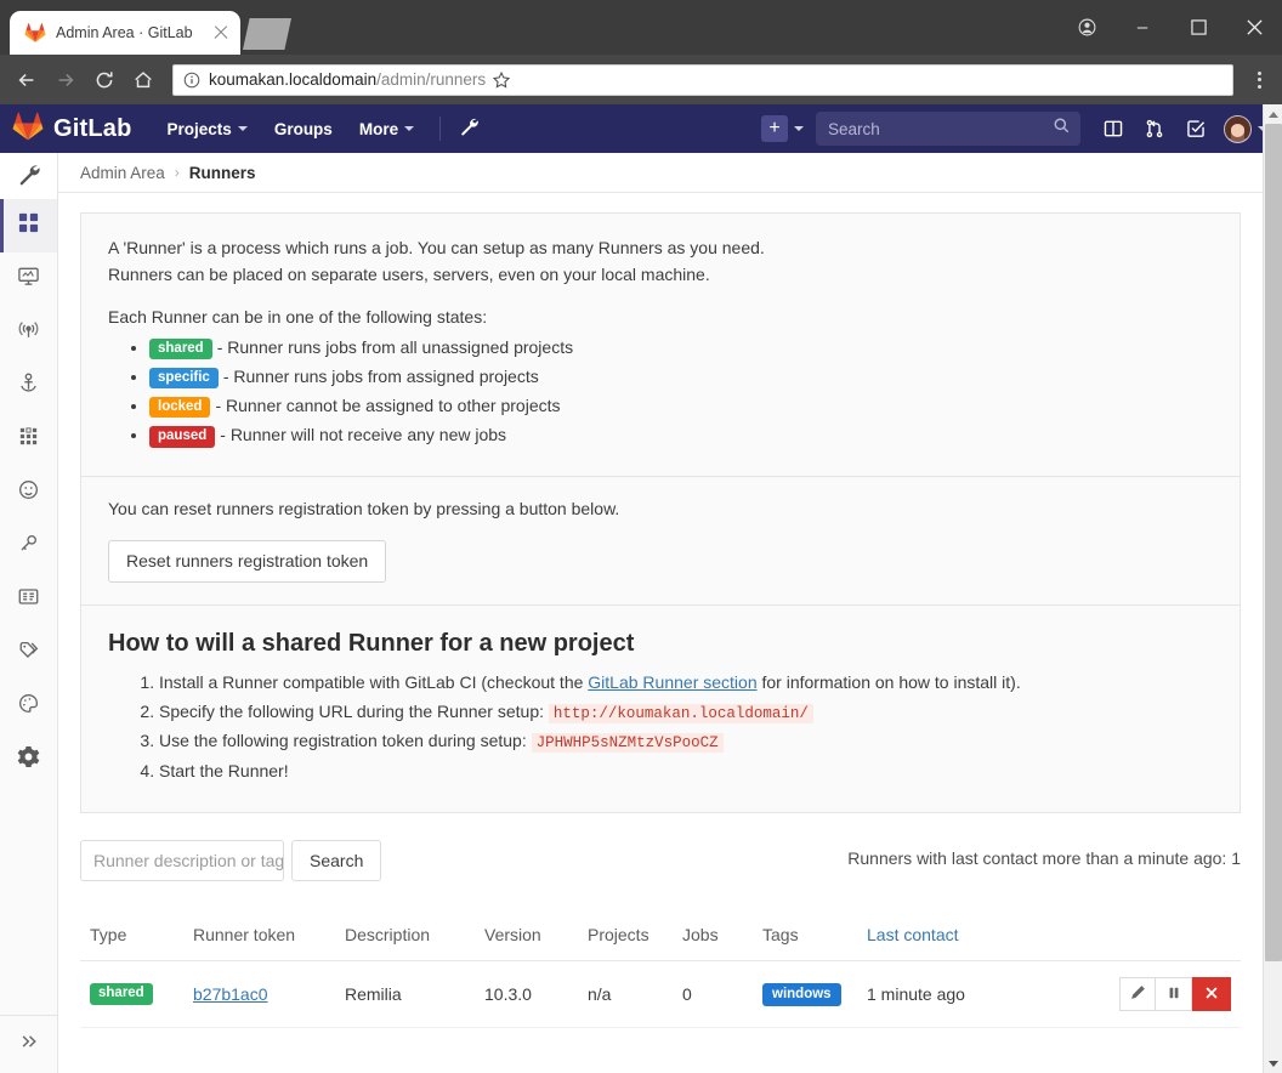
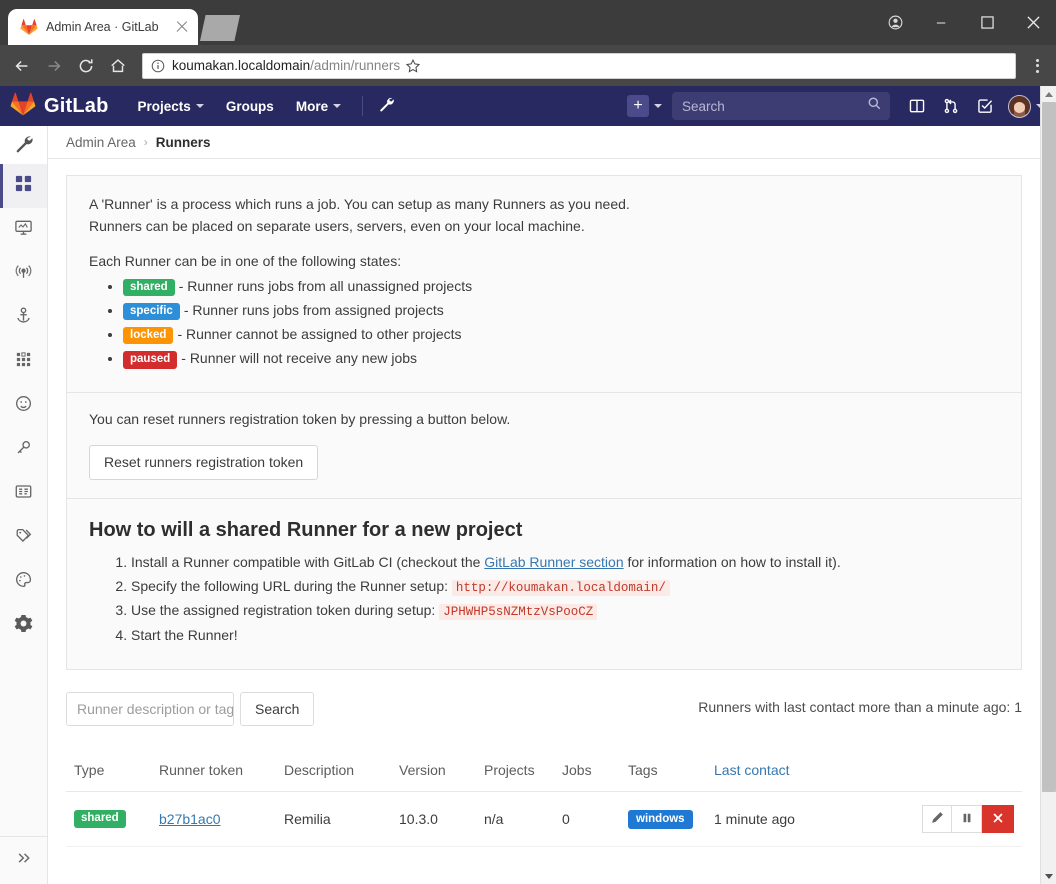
  Admin Area · GitLab
  –
  koumakan.localdomain/admin/runners
  GitLab
  Projects
  Groups
  More
  +
  Search
  Admin Area
  ›
  Runners
  A 'Runner' is a process which runs a job. You can setup as many Runners as you need.
  Runners can be placed on separate users, servers, even on your local machine.
  Each Runner can be in one of the following states:
  shared - Runner runs jobs from all unassigned projects
  specific - Runner runs jobs from assigned projects
  locked - Runner cannot be assigned to other projects
  paused - Runner will not receive any new jobs
  You can reset runners registration token by pressing a button below.
  Reset runners registration token
  How to will a shared Runner for a new project
  Install a Runner compatible with GitLab CI (checkout the GitLab Runner section for information on how to install it).
  Specify the following URL during the Runner setup: http://koumakan.localdomain/
- Use the following registration token during setup: JPHWHP5sNZMtzVsPooCZ
+ Use the assigned registration token during setup: JPHWHP5sNZMtzVsPooCZ
  Start the Runner!
  Runner description or tag
  Search
  Runners with last contact more than a minute ago: 1
  Type	Runner token	Description	Version	Projects	Jobs	Tags	Last contact
  shared	b27b1ac0	Remilia	10.3.0	n/a	0	windows	1 minute ago
